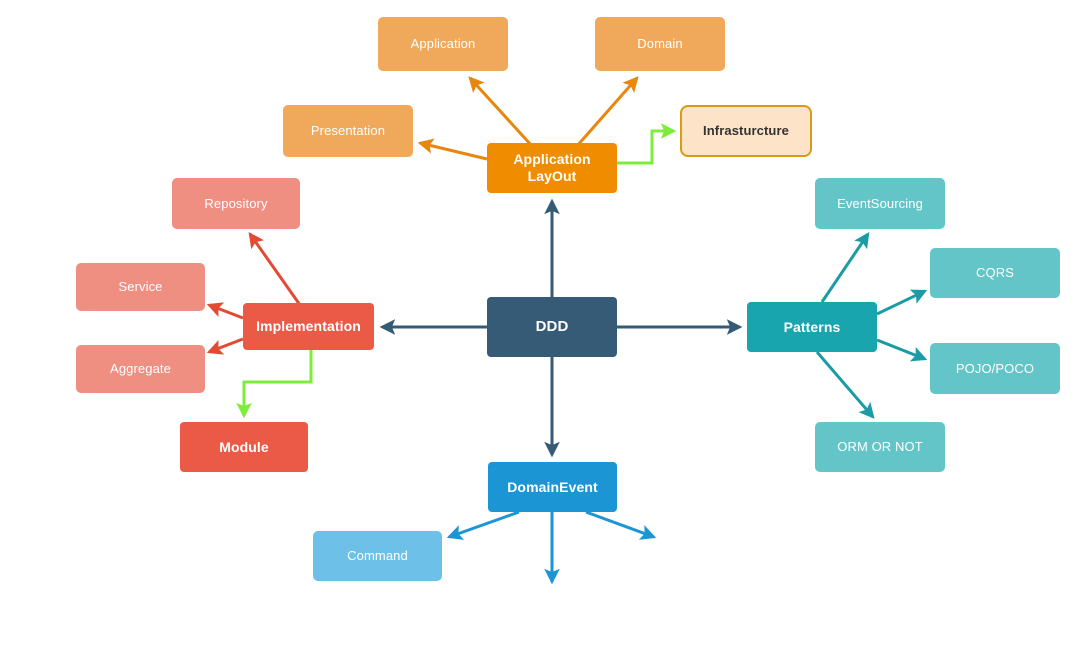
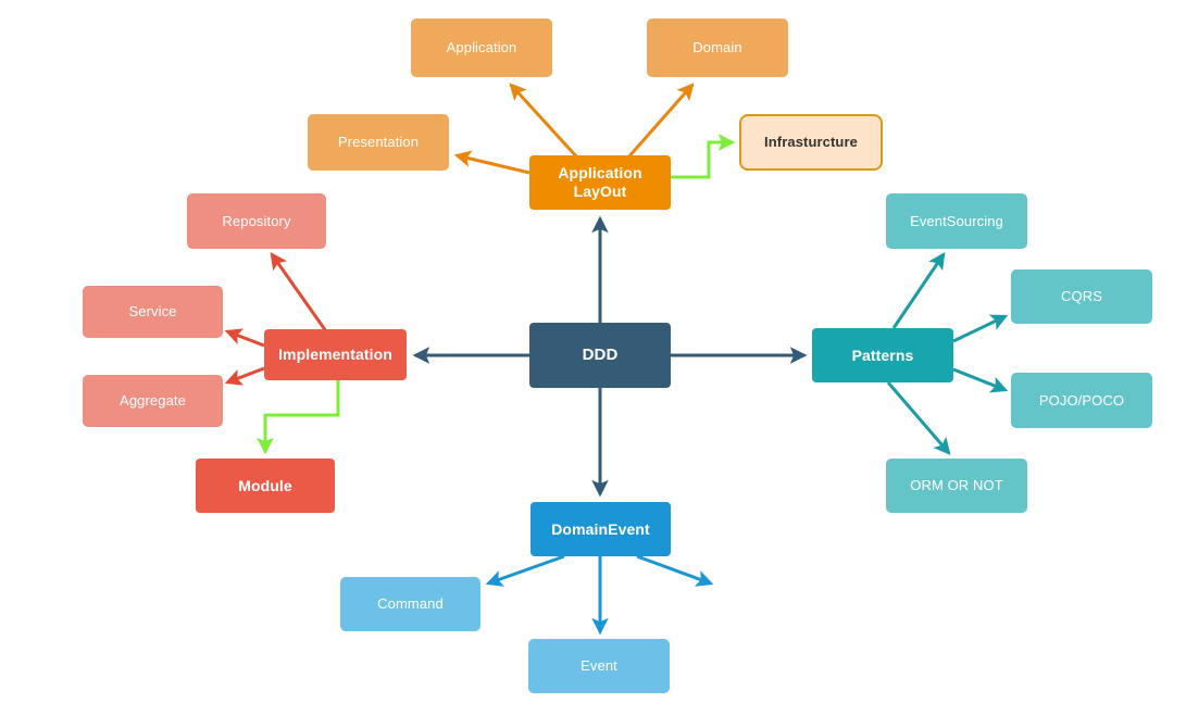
  DDD
  Application LayOut
  Application
  Domain
  Presentation
  Infrasturcture
  Implementation
  Repository
  Service
  Aggregate
  Module
  Patterns
  EventSourcing
  CQRS
  POJO/POCO
  ORM OR NOT
  DomainEvent
  Command
+ Event
